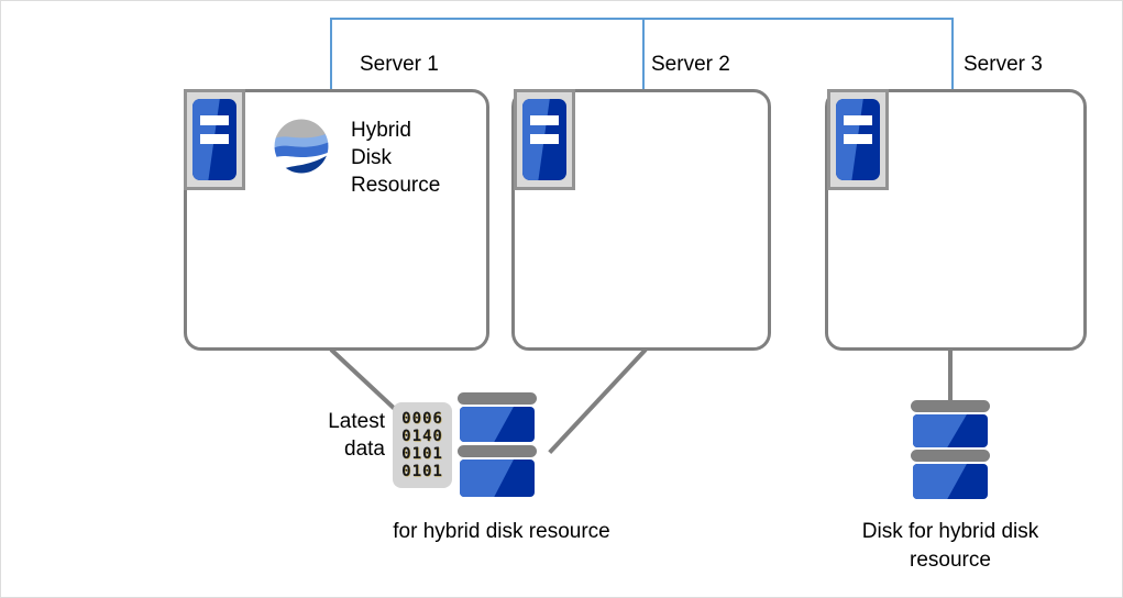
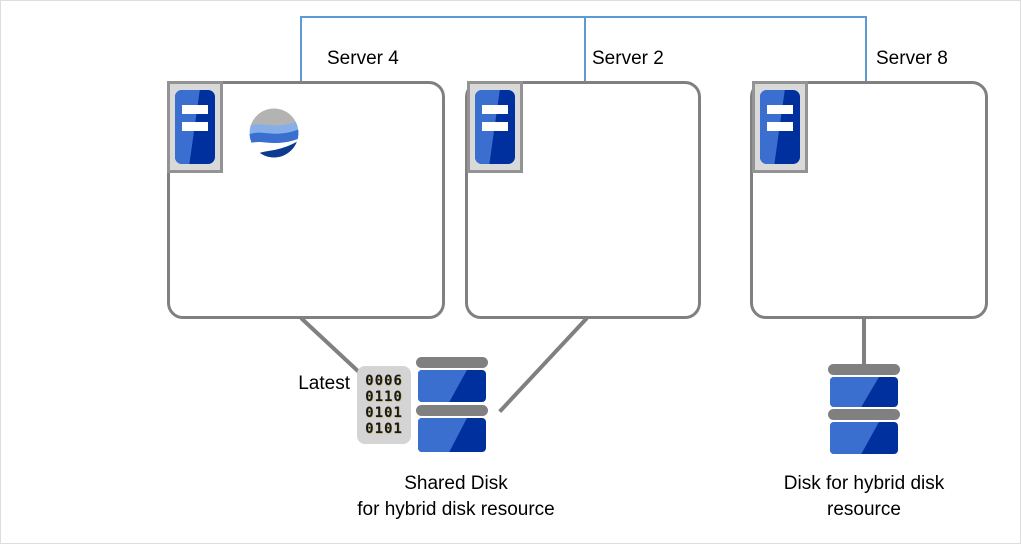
- Server 1
+ Server 4
- Hybrid
- Disk
- Resource
  Server 2
- Server 3
+ Server 8
  Latest
- data
  0006
- 0140
+ 0110
  0101
  0101
+ Shared Disk
  for hybrid disk resource
  Disk for hybrid disk
  resource
